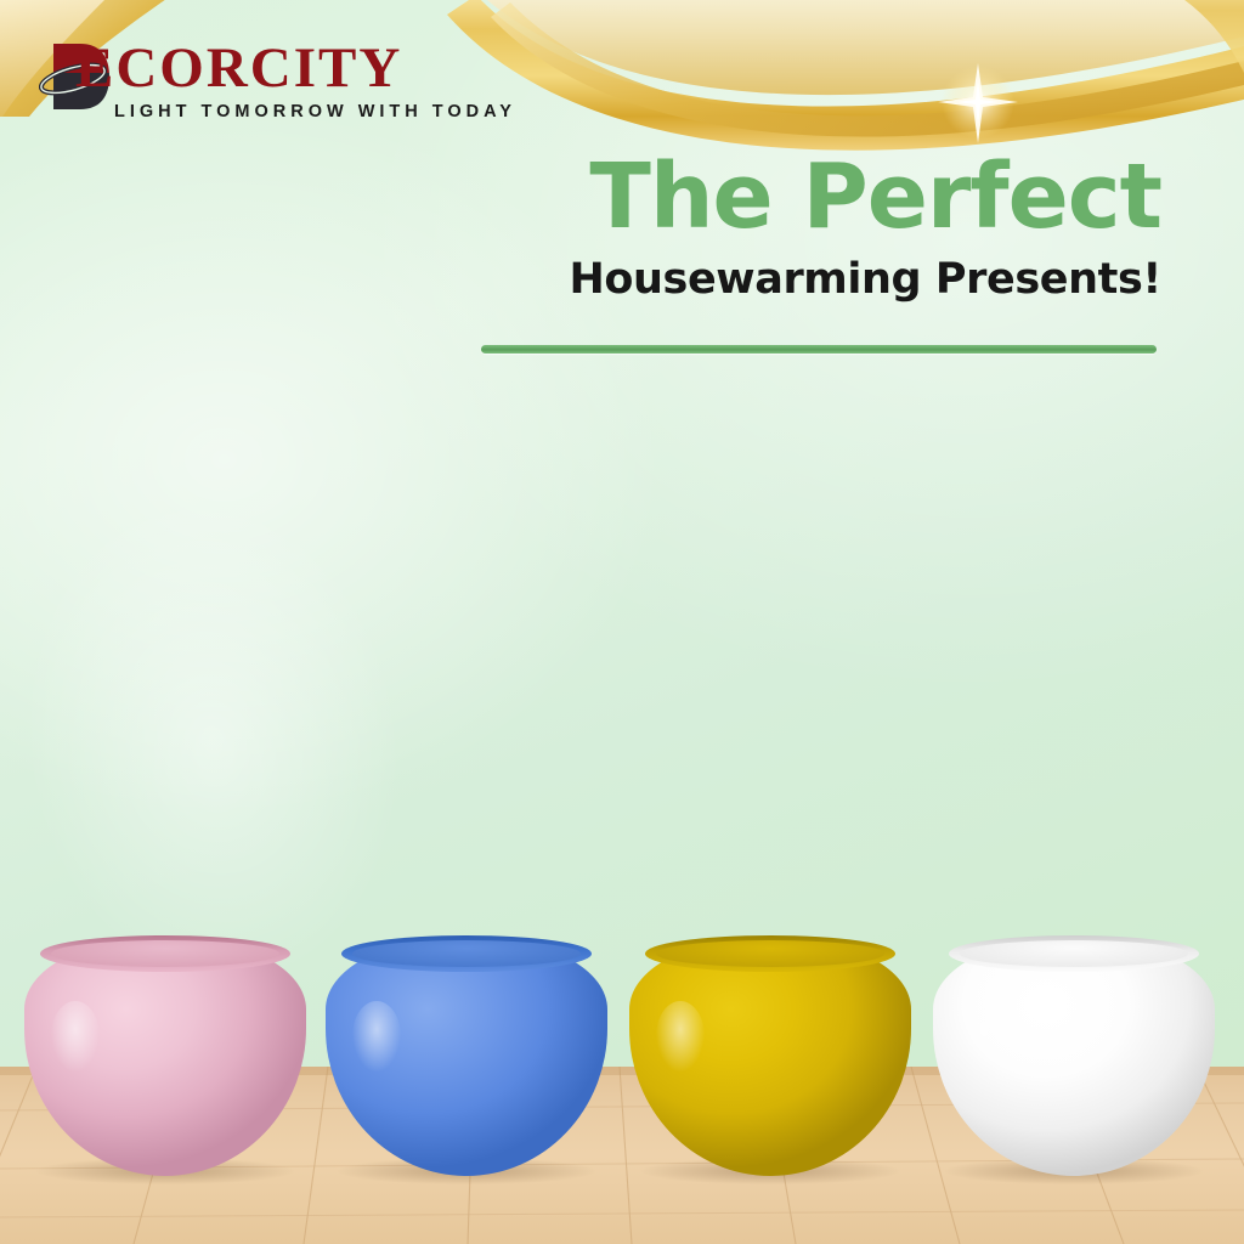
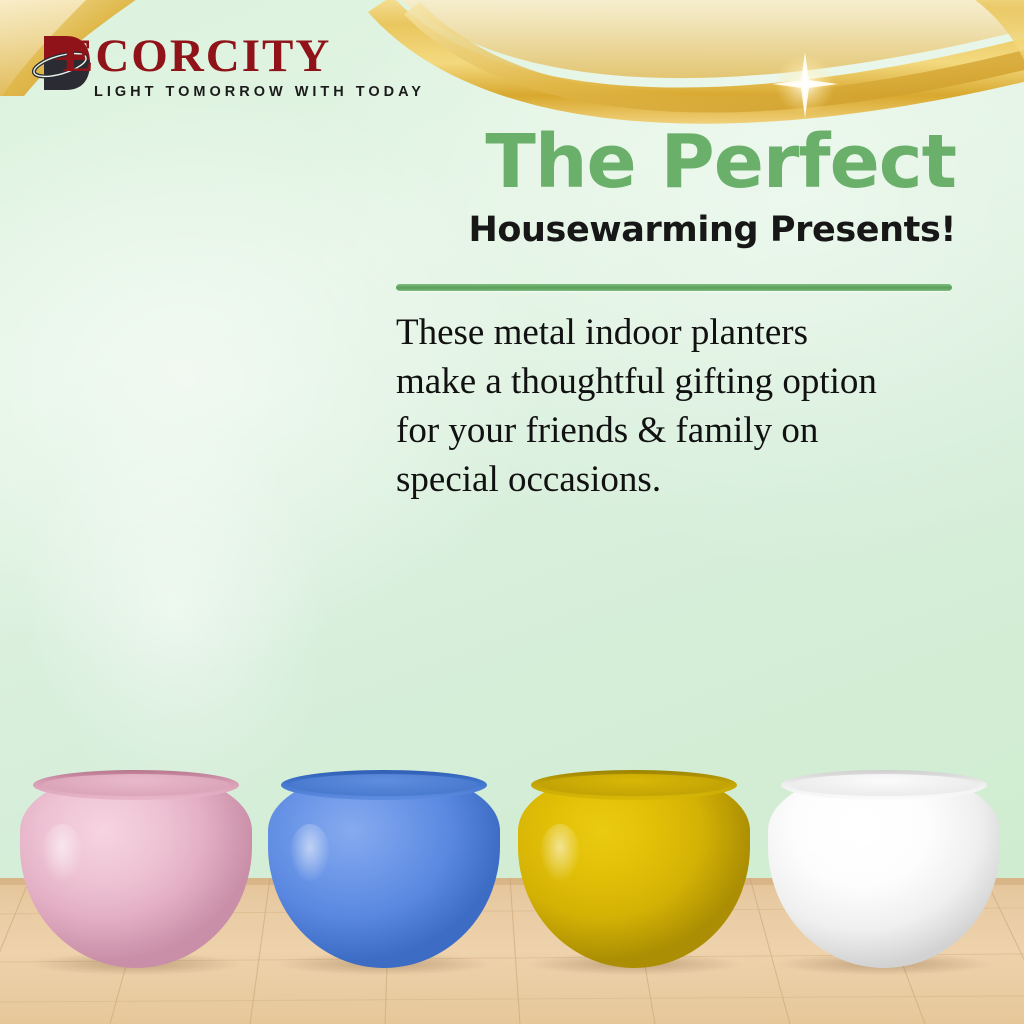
  ECORCITY
  LIGHT TOMORROW WITH TODAY
  The Perfect
  Housewarming Presents!
+ These metal indoor planters
+ make a thoughtful gifting option
+ for your friends & family on
+ special occasions.
